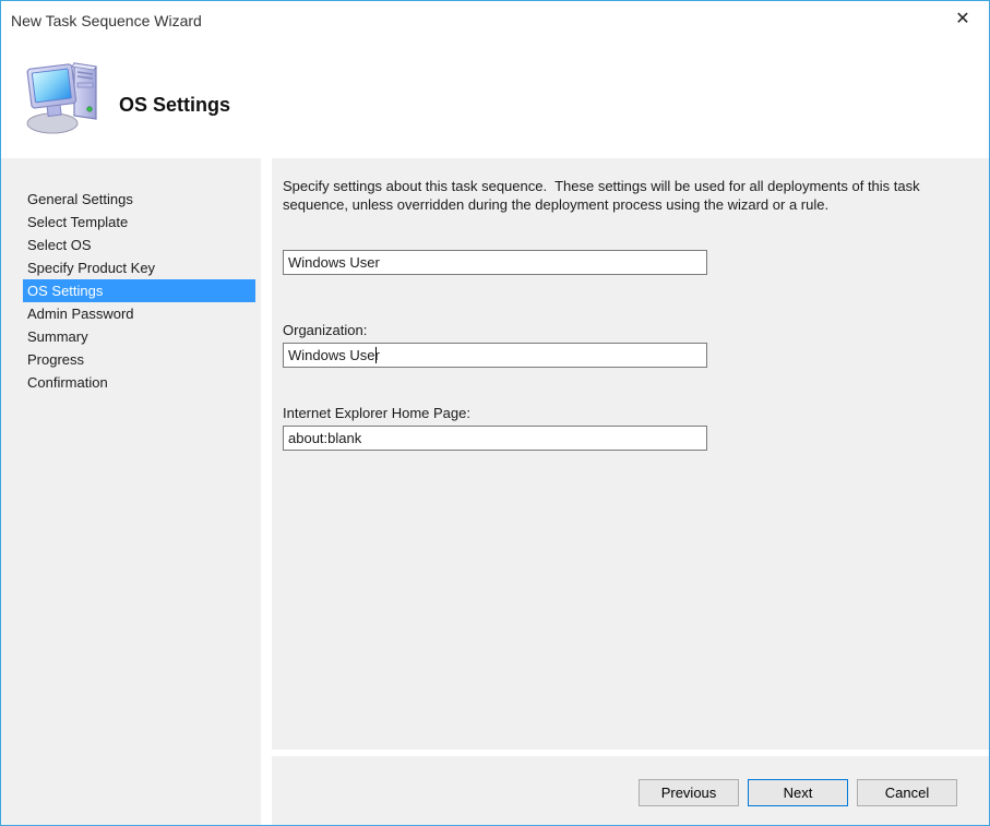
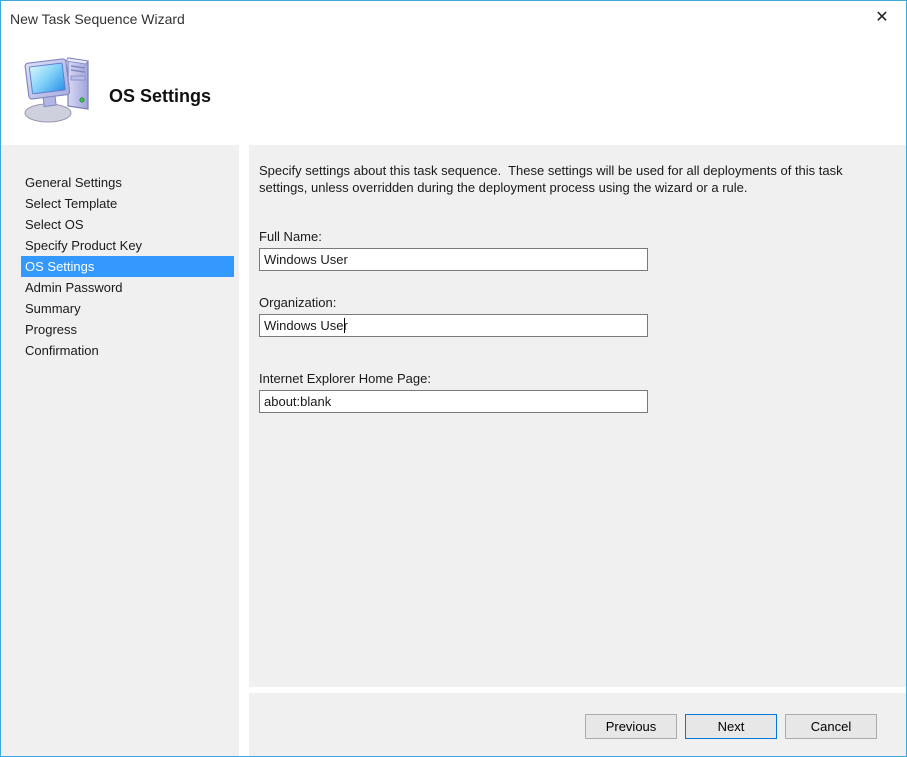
  New Task Sequence Wizard
  ✕
  OS Settings
  General Settings
  Select Template
  Select OS
  Specify Product Key
  OS Settings
  Admin Password
  Summary
  Progress
  Confirmation
- Specify settings about this task sequence. These settings will be used for all deployments of this task sequence, unless overridden during the deployment process using the wizard or a rule.
+ Specify settings about this task sequence. These settings will be used for all deployments of this task settings, unless overridden during the deployment process using the wizard or a rule.
+ Full Name:
  Windows User
  Organization:
  Windows User
  Internet Explorer Home Page:
  about:blank
  Previous
  Next
  Cancel
